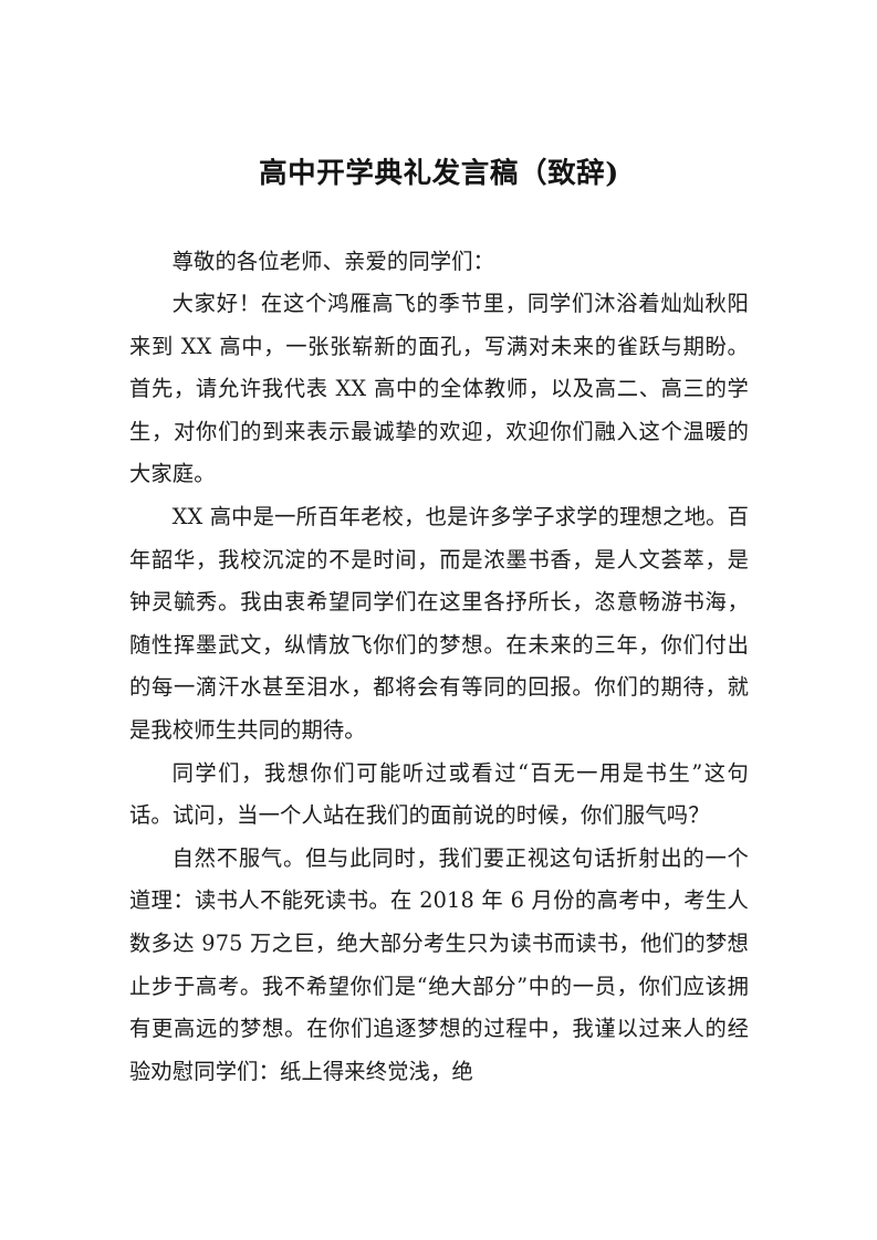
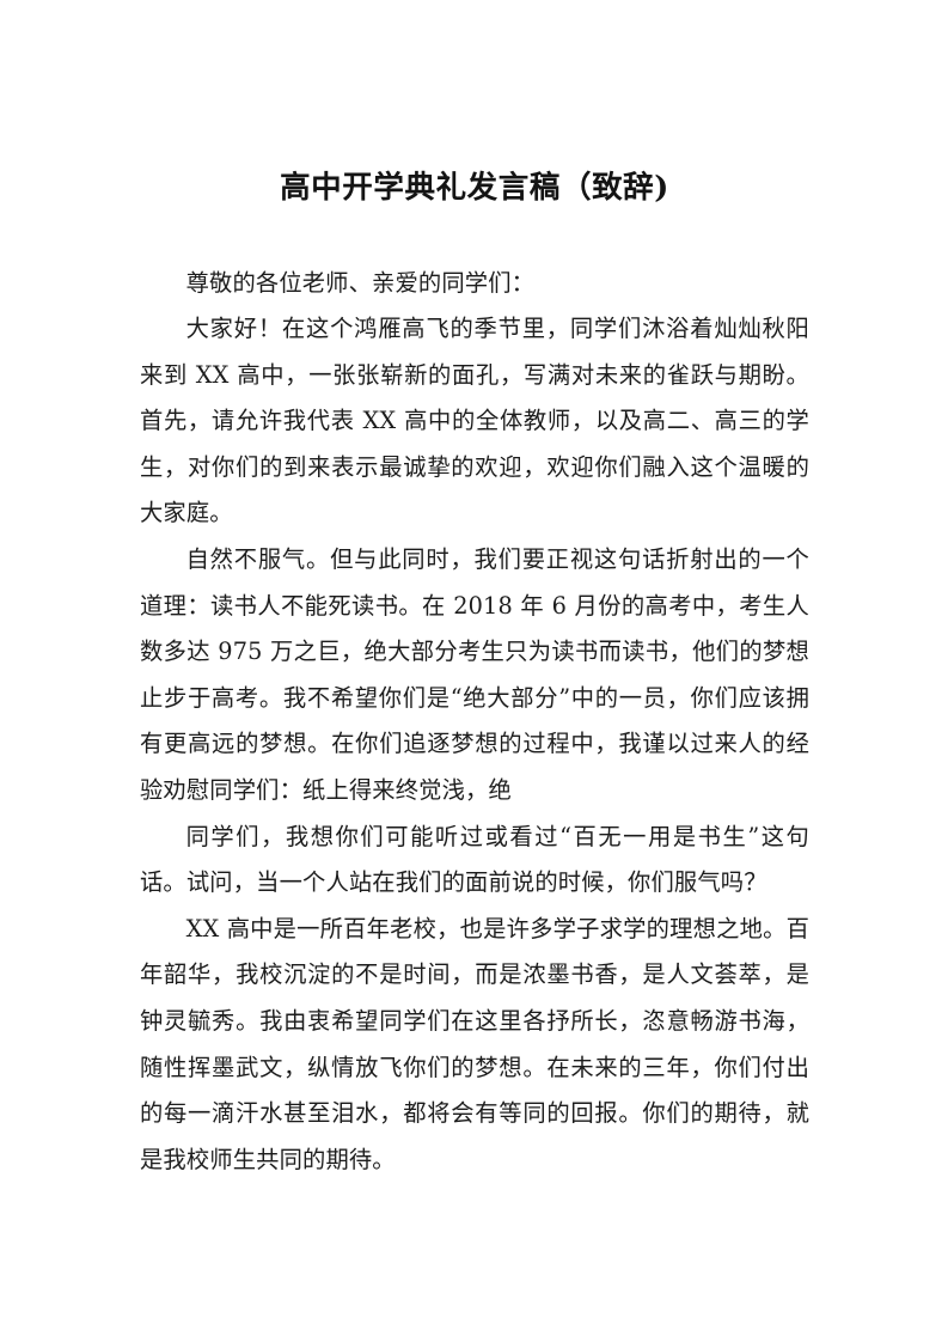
  高中开学典礼发言稿（致辞)
  尊敬的各位老师、亲爱的同学们：
  大家好！在这个鸿雁高飞的季节里，同学们沐浴着灿灿秋阳来到 XX 高中，一张张崭新的面孔，写满对未来的雀跃与期盼。首先，请允许我代表 XX 高中的全体教师，以及高二、高三的学生，对你们的到来表示最诚挚的欢迎，欢迎你们融入这个温暖的大家庭。
- XX 高中是一所百年老校，也是许多学子求学的理想之地。百年韶华，我校沉淀的不是时间，而是浓墨书香，是人文荟萃，是钟灵毓秀。我由衷希望同学们在这里各抒所长，恣意畅游书海，随性挥墨武文，纵情放飞你们的梦想。在未来的三年，你们付出的每一滴汗水甚至泪水，都将会有等同的回报。你们的期待，就是我校师生共同的期待。
+ 自然不服气。但与此同时，我们要正视这句话折射出的一个道理：读书人不能死读书。在 2018 年 6 月份的高考中，考生人数多达 975 万之巨，绝大部分考生只为读书而读书，他们的梦想止步于高考。我不希望你们是“绝大部分”中的一员，你们应该拥有更高远的梦想。在你们追逐梦想的过程中，我谨以过来人的经验劝慰同学们：纸上得来终觉浅，绝
  同学们，我想你们可能听过或看过“百无一用是书生”这句话。试问，当一个人站在我们的面前说的时候，你们服气吗？
- 自然不服气。但与此同时，我们要正视这句话折射出的一个道理：读书人不能死读书。在 2018 年 6 月份的高考中，考生人数多达 975 万之巨，绝大部分考生只为读书而读书，他们的梦想止步于高考。我不希望你们是“绝大部分”中的一员，你们应该拥有更高远的梦想。在你们追逐梦想的过程中，我谨以过来人的经验劝慰同学们：纸上得来终觉浅，绝
+ XX 高中是一所百年老校，也是许多学子求学的理想之地。百年韶华，我校沉淀的不是时间，而是浓墨书香，是人文荟萃，是钟灵毓秀。我由衷希望同学们在这里各抒所长，恣意畅游书海，随性挥墨武文，纵情放飞你们的梦想。在未来的三年，你们付出的每一滴汗水甚至泪水，都将会有等同的回报。你们的期待，就是我校师生共同的期待。
